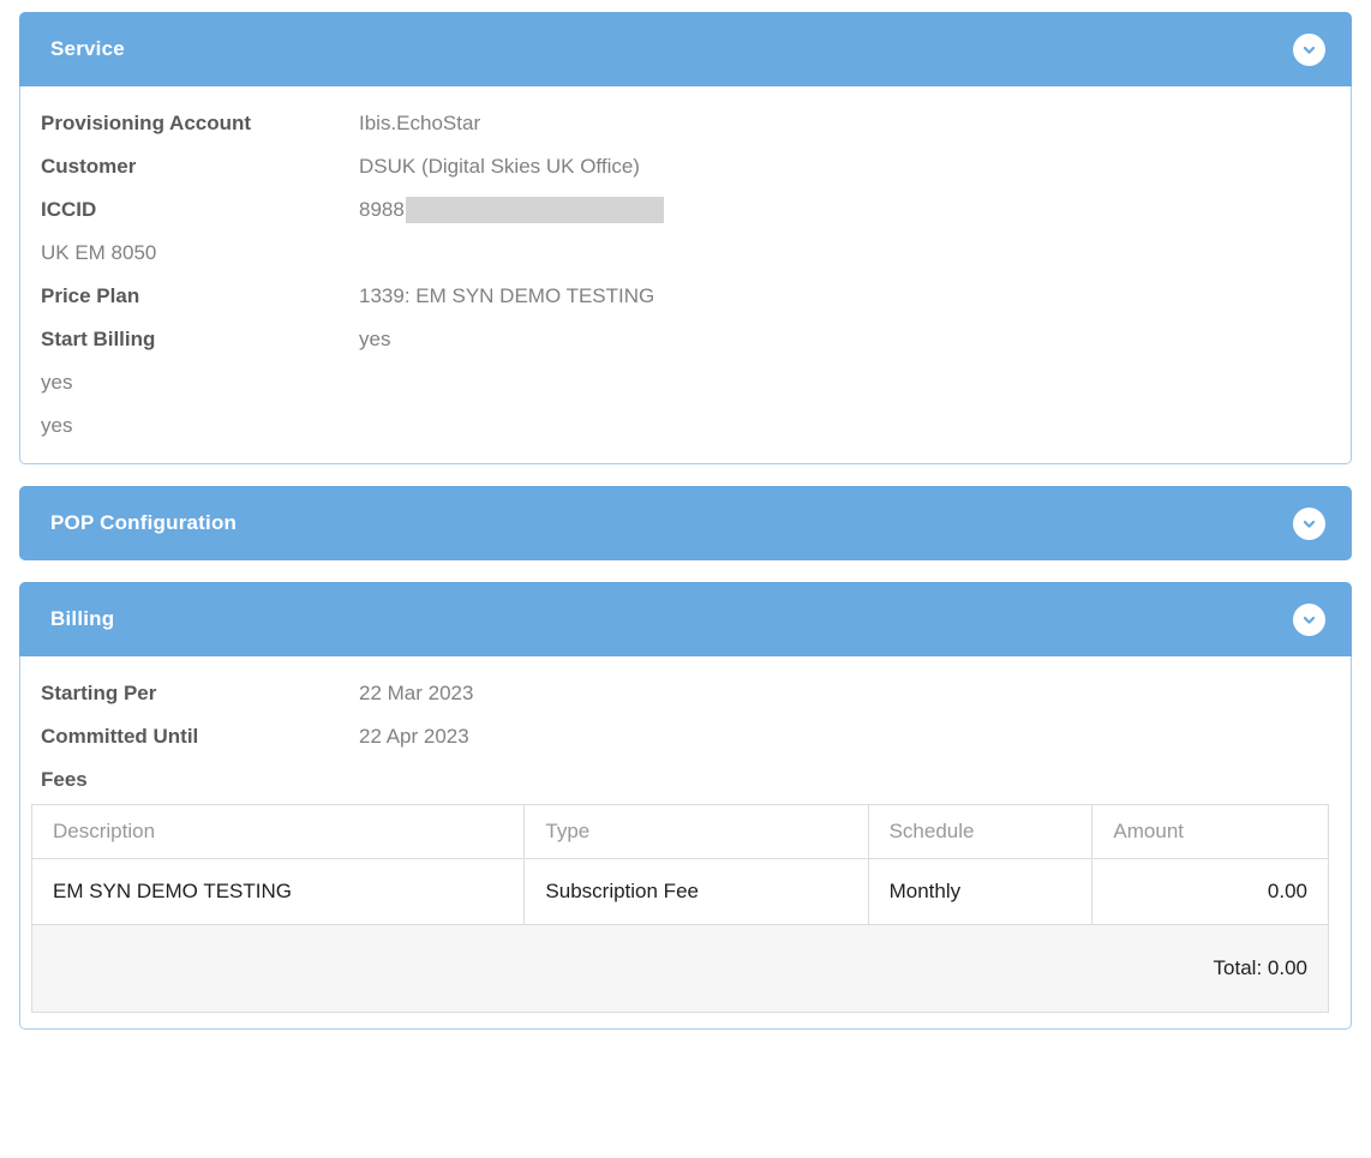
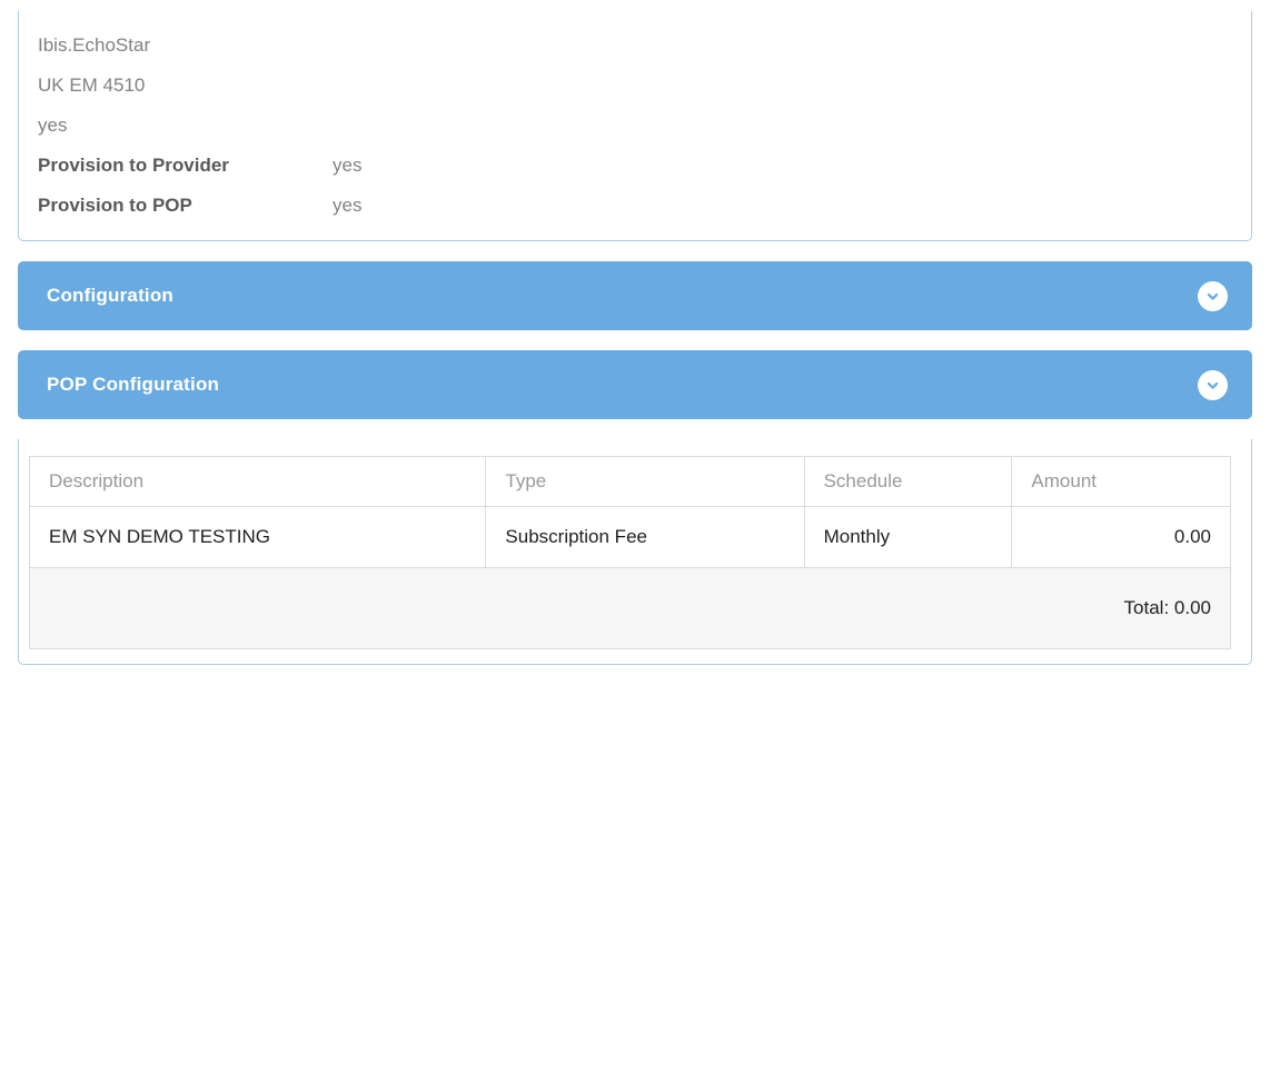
- Service
- Provisioning Account
  Ibis.EchoStar
- Customer
- DSUK (Digital Skies UK Office)
- ICCID
- 8988
- UK EM 8050
+ UK EM 4510
- Price Plan
- 1339: EM SYN DEMO TESTING
- Start Billing
  yes
+ Provision to Provider
  yes
+ Provision to POP
  yes
+ Configuration
  POP Configuration
- Billing
- Starting Per
- 22 Mar 2023
- Committed Until
- 22 Apr 2023
- Fees
  Description	Type	Schedule	Amount
  EM SYN DEMO TESTING	Subscription Fee	Monthly	0.00
  Total: 0.00
